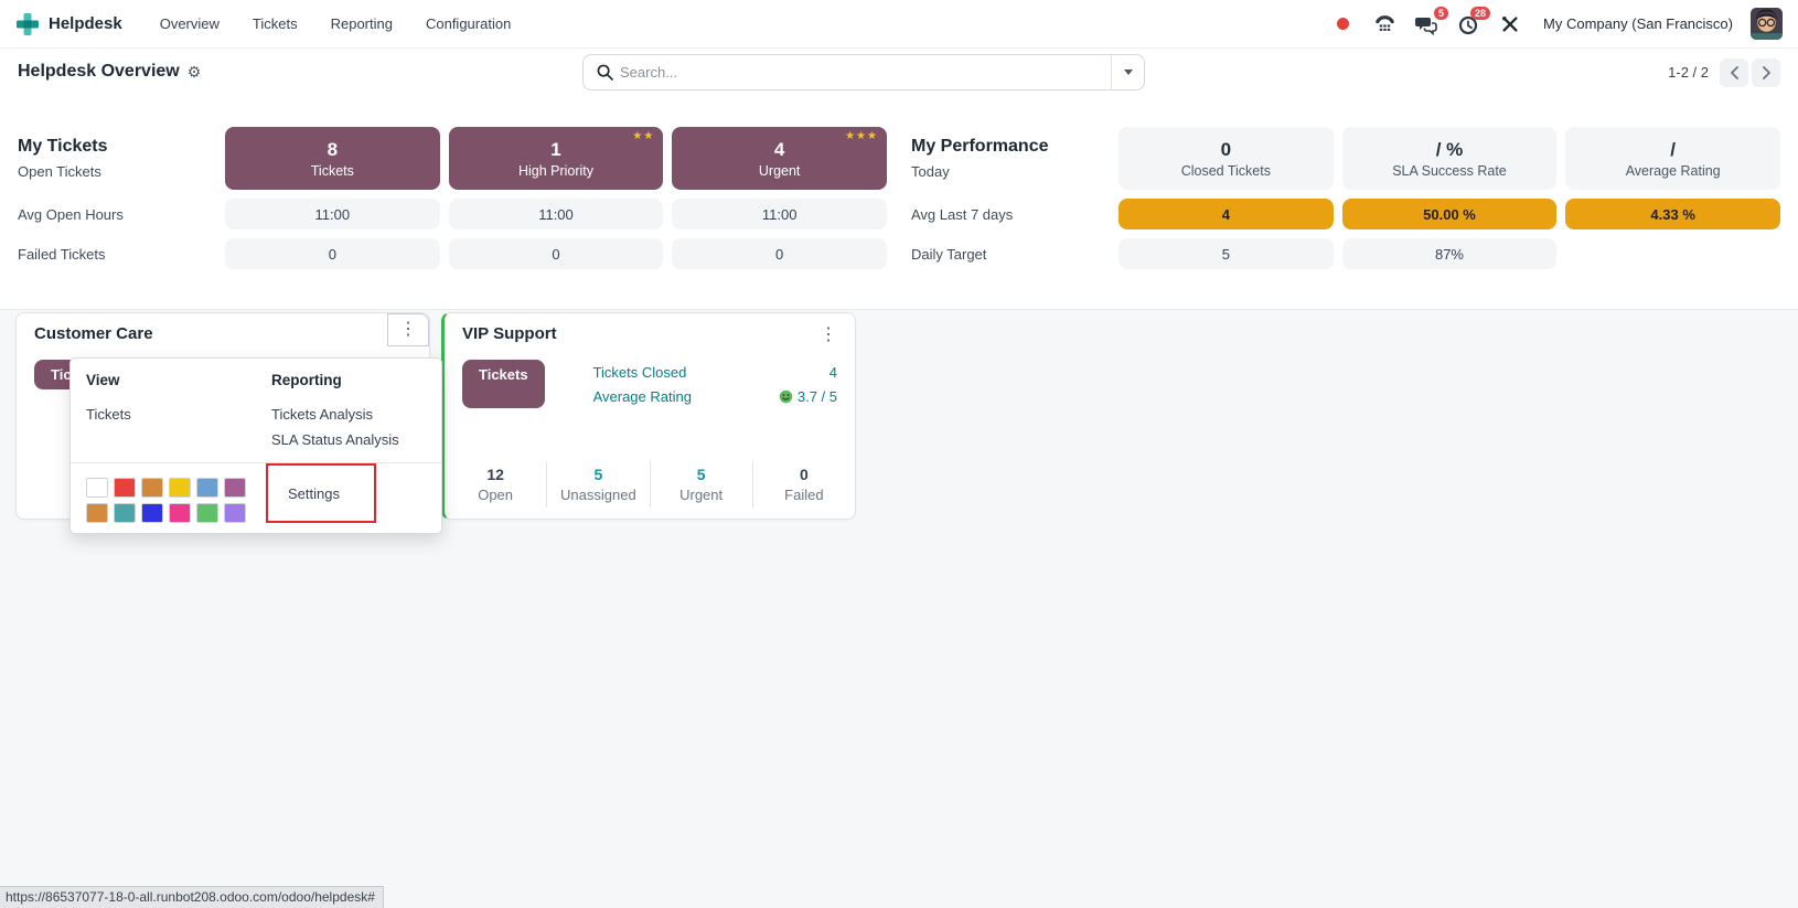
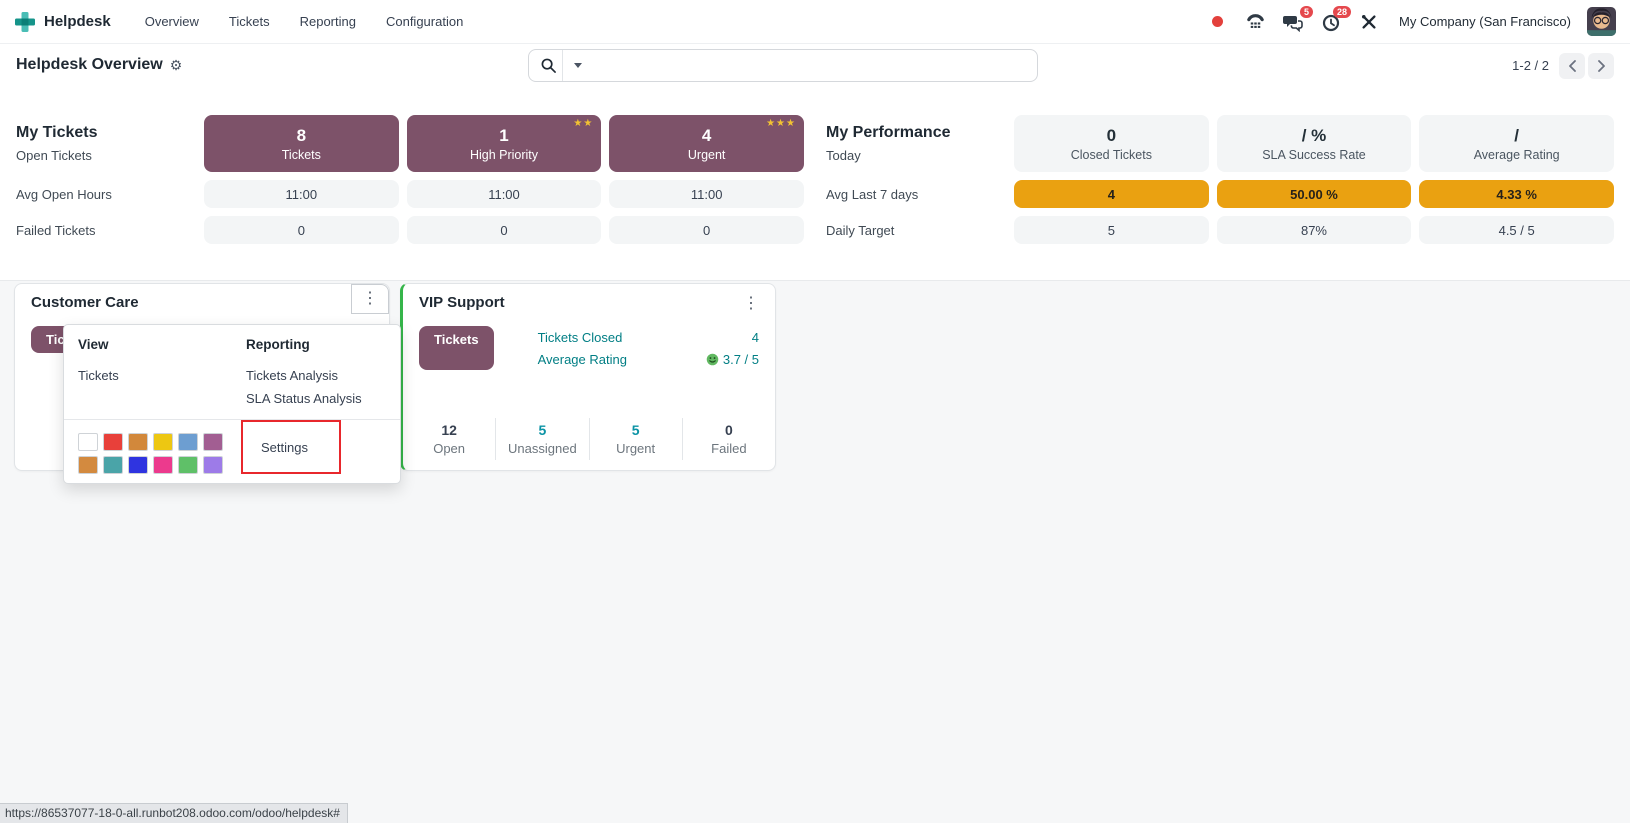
  Helpdesk
  Overview
  Tickets
  Reporting
  Configuration
  5
  28
  My Company (San Francisco)
  Helpdesk Overview
  ⚙
- Search...
  1-2 / 2
  My Tickets
  Open Tickets
  8
  Tickets
  ★★
  1
  High Priority
  ★★★
  4
  Urgent
  Avg Open Hours
  11:00
  11:00
  11:00
  Failed Tickets
  0
  0
  0
  My Performance
  Today
  0
  Closed Tickets
  / %
  SLA Success Rate
  /
  Average Rating
  Avg Last 7 days
  4
  50.00 %
  4.33 %
  Daily Target
  5
  87%
+ 4.5 / 5
  Customer Care
  ⋮
  View
  Tickets
  Reporting
  Tickets Analysis
  SLA Status Analysis
  Settings
  VIP Support
  ⋮
  Tickets
  Tickets Closed
  4
  Average Rating
  3.7 / 5
  12
  Open
  5
  Unassigned
  5
  Urgent
  0
  Failed
  https://86537077-18-0-all.runbot208.odoo.com/odoo/helpdesk#
